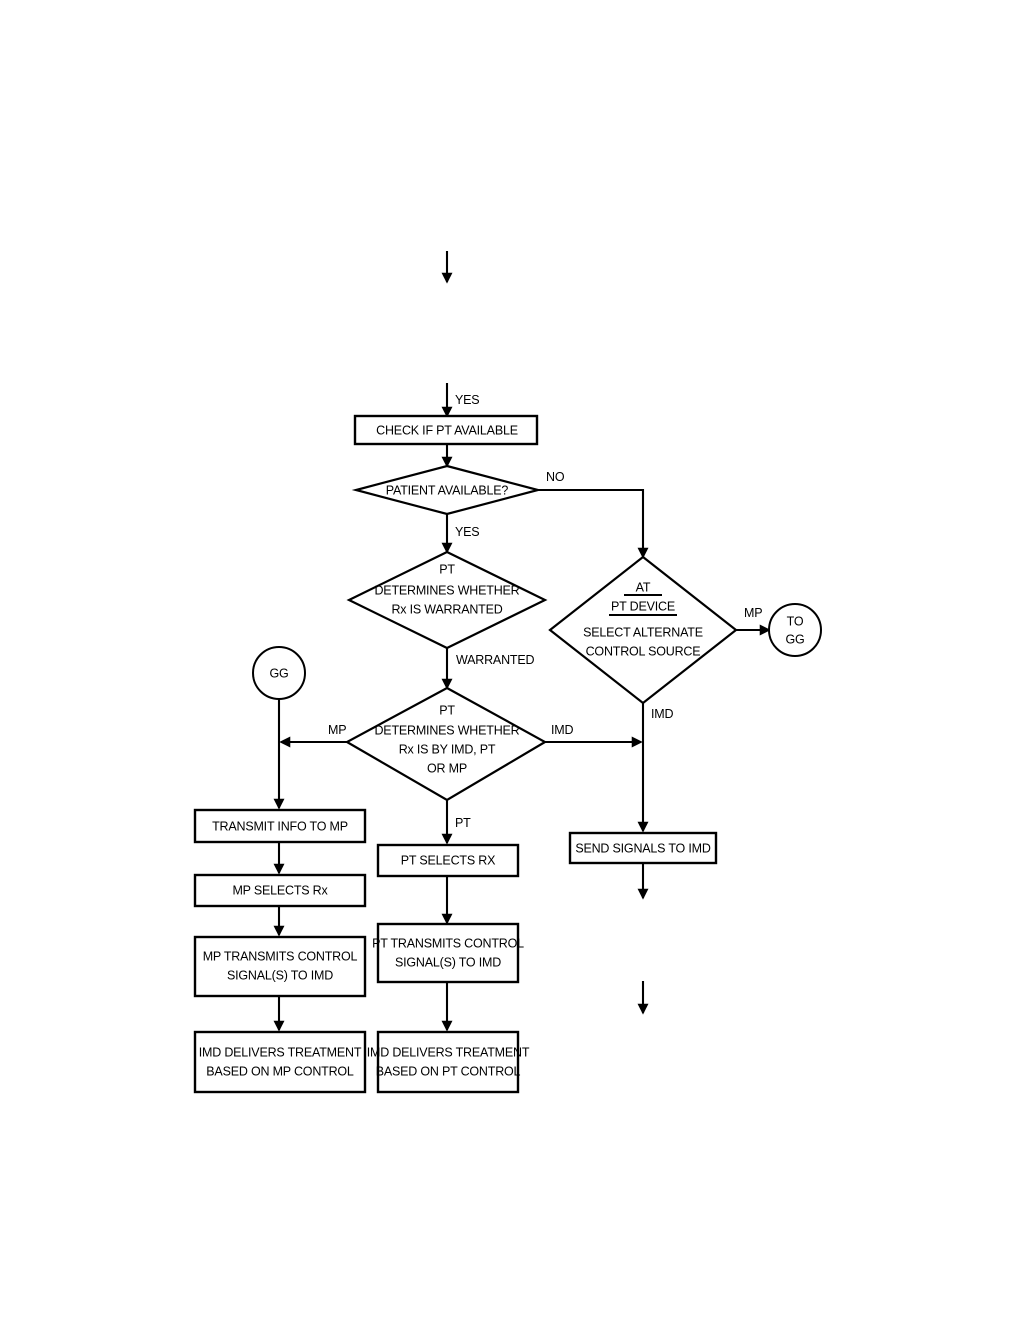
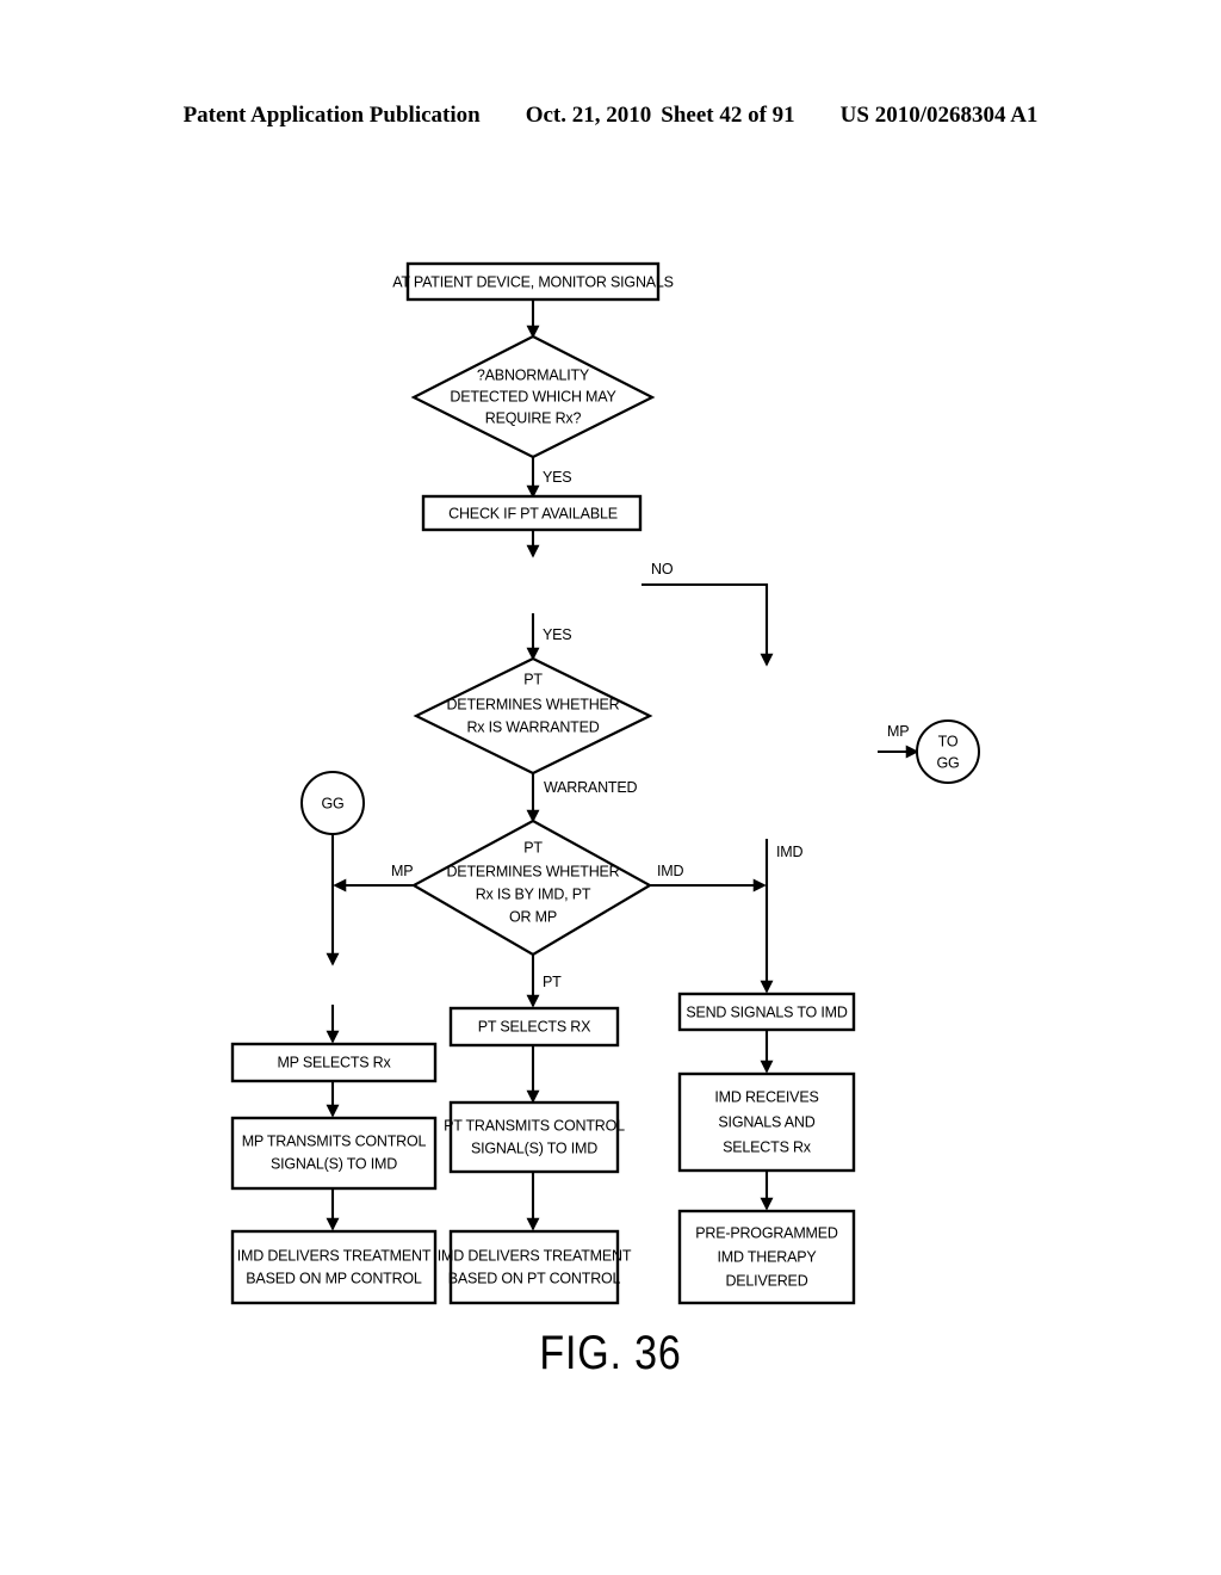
+ Patent Application Publication
+ Oct. 21, 2010
+ Sheet 42 of 91
+ US 2010/0268304 A1
+ AT PATIENT DEVICE, MONITOR SIGNALS
+ ?ABNORMALITY
+ DETECTED WHICH MAY
+ REQUIRE Rx?
  YES
  CHECK IF PT AVAILABLE
- PATIENT AVAILABLE?
  YES
  NO
  PT
  DETERMINES WHETHER
  Rx IS WARRANTED
  WARRANTED
- AT
- PT DEVICE
- SELECT ALTERNATE
- CONTROL SOURCE
  MP
  IMD
  TO
  GG
  GG
  PT
  DETERMINES WHETHER
  Rx IS BY IMD, PT
  OR MP
  MP
  IMD
  PT
- TRANSMIT INFO TO MP
  MP SELECTS Rx
  MP TRANSMITS CONTROL
  SIGNAL(S) TO IMD
  IMD DELIVERS TREATMENT
  BASED ON MP CONTROL
  PT SELECTS RX
  PT TRANSMITS CONTROL
  SIGNAL(S) TO IMD
  IMD DELIVERS TREATMENT
  BASED ON PT CONTROL
  SEND SIGNALS TO IMD
+ IMD RECEIVES
+ SIGNALS AND
+ SELECTS Rx
+ PRE-PROGRAMMED
+ IMD THERAPY
+ DELIVERED
+ FIG. 36
